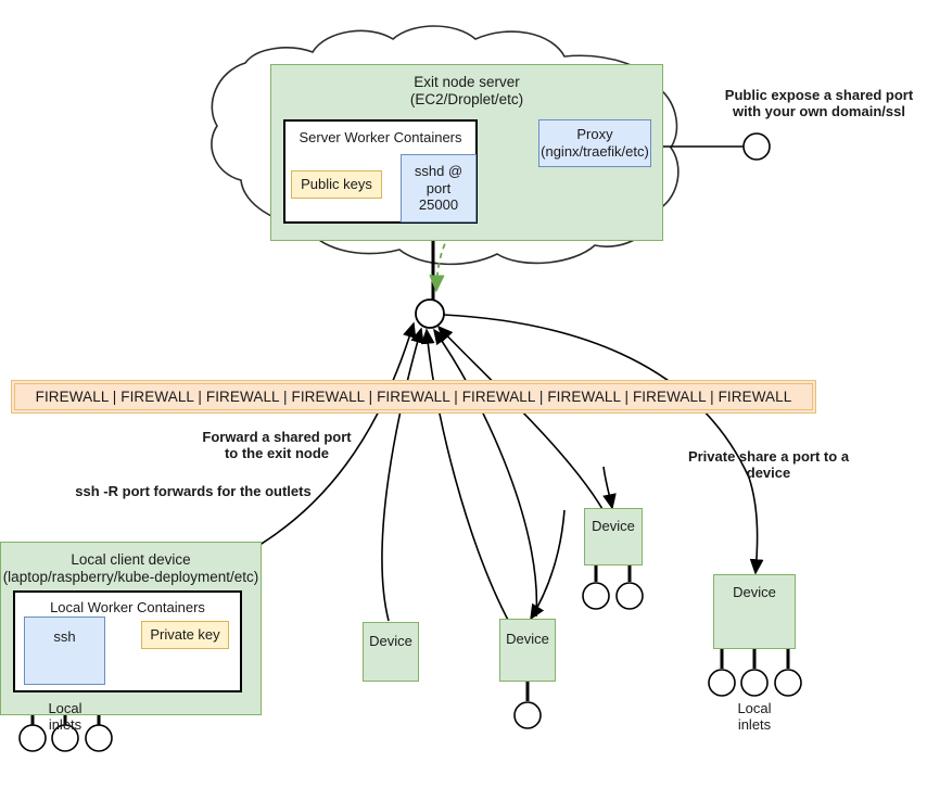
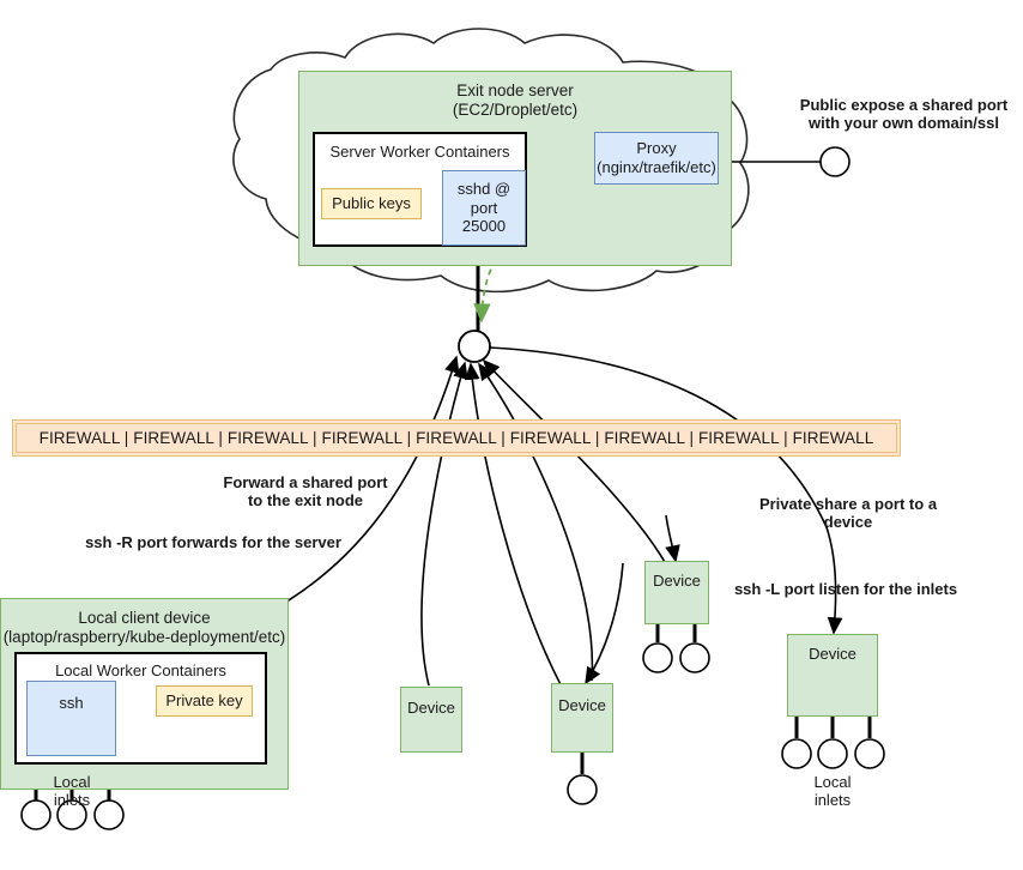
  Exit node server
  (EC2/Droplet/etc)
  Server Worker Containers
  Public keys
  sshd @
  port
  25000
  Proxy
  (nginx/traefik/etc)
  Public expose a shared port
  with your own domain/ssl
  FIREWALL | FIREWALL | FIREWALL | FIREWALL | FIREWALL | FIREWALL | FIREWALL | FIREWALL | FIREWALL
  Forward a shared port
  to the exit node
- ssh -R port forwards for the outlets
+ ssh -R port forwards for the server
  Private share a port to a
  device
+ ssh -L port listen for the inlets
  Local client device
  (laptop/raspberry/kube-deployment/etc)
  Local Worker Containers
  ssh
  Private key
  Local
  inlets
  Device
  Device
  Device
  Device
  Local
  inlets
